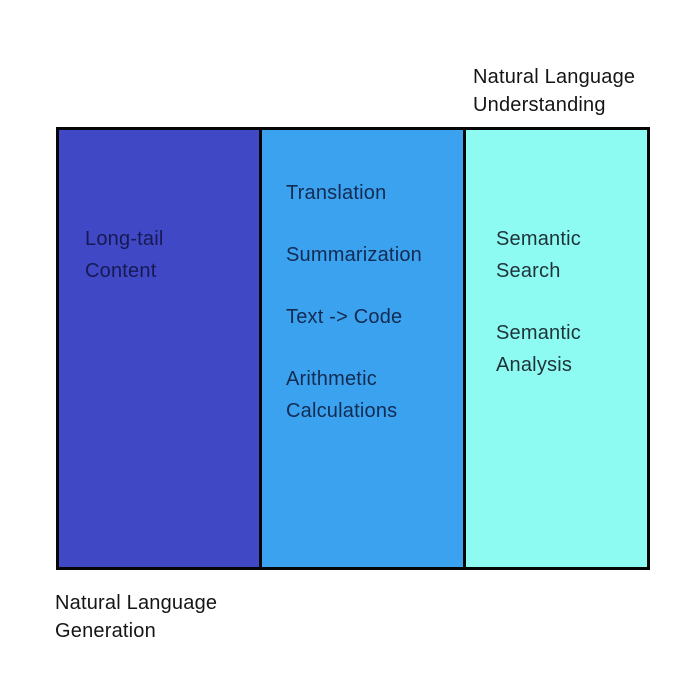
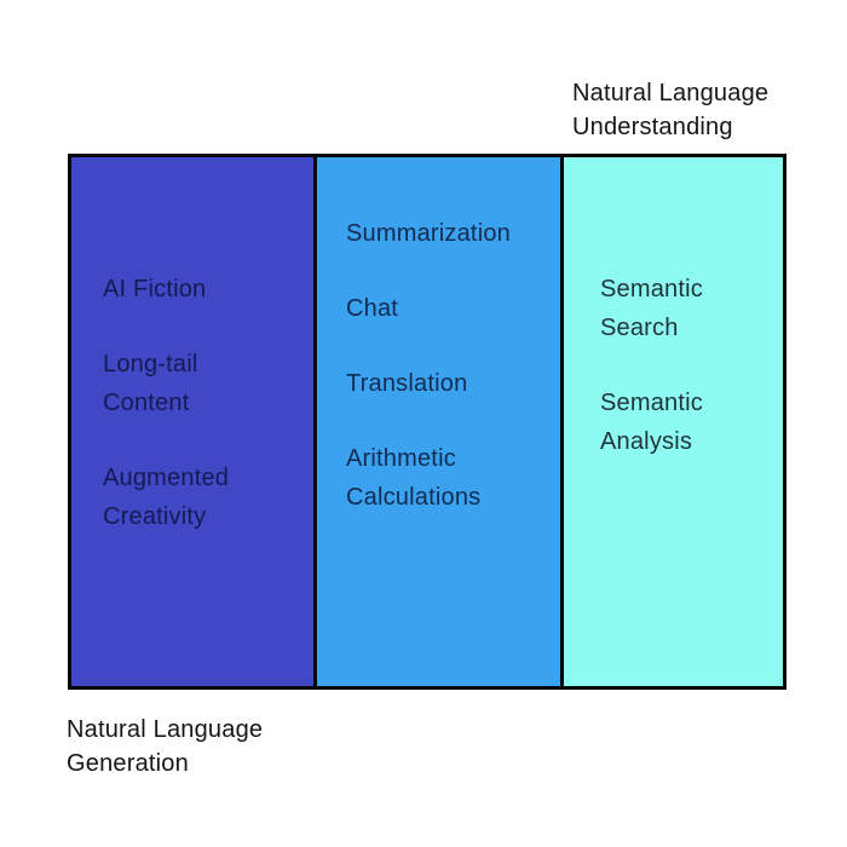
  Natural Language
  Understanding
+ AI Fiction
  Long-tail Content
+ Augmented Creativity
- Translation
+ Summarization
+ Chat
- Summarization
+ Translation
- Text -> Code
  Arithmetic Calculations
  Semantic Search
  Semantic Analysis
  Natural Language
  Generation
